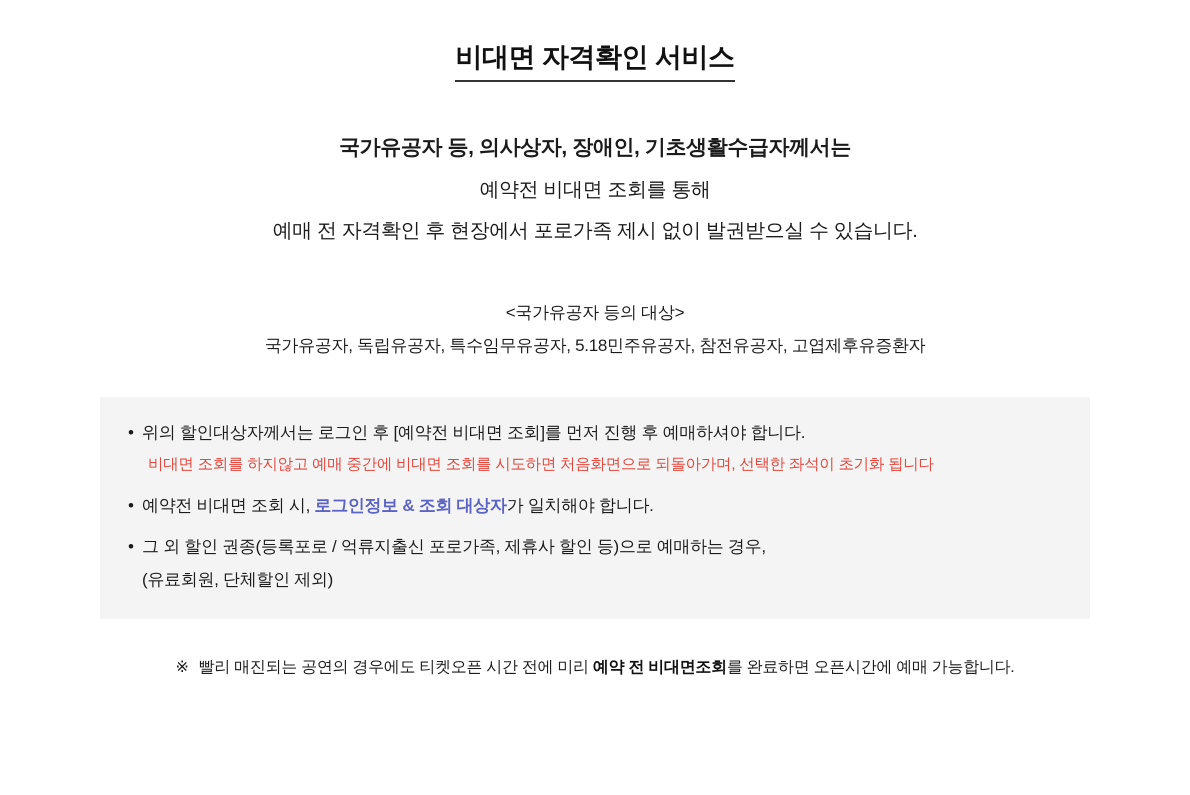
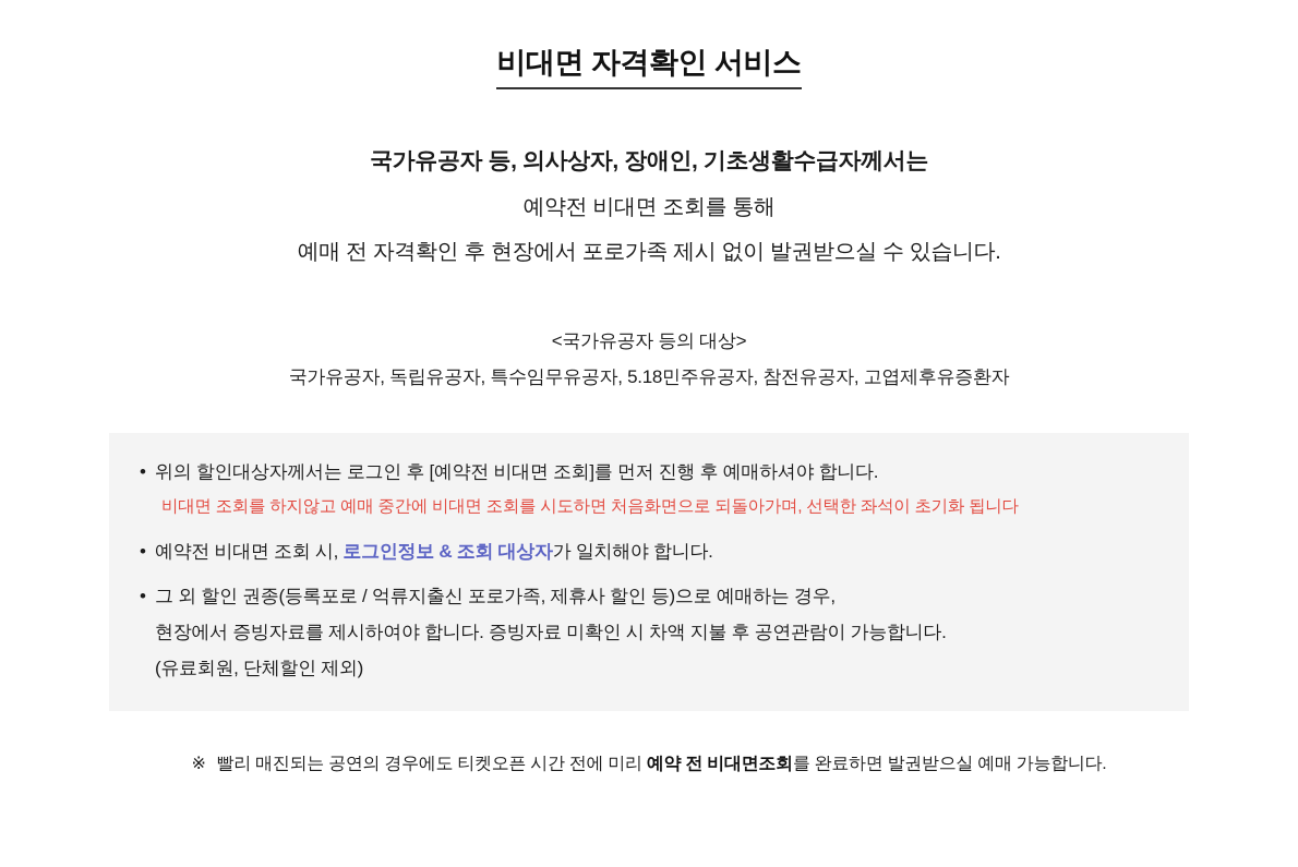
  비대면 자격확인 서비스
  국가유공자 등, 의사상자, 장애인, 기초생활수급자께서는
  예약전 비대면 조회를 통해
  예매 전 자격확인 후 현장에서 포로가족 제시 없이 발권받으실 수 있습니다.
  <국가유공자 등의 대상>
  국가유공자, 독립유공자, 특수임무유공자, 5.18민주유공자, 참전유공자, 고엽제후유증환자
  •
  위의 할인대상자께서는 로그인 후 [예약전 비대면 조회]를 먼저 진행 후 예매하셔야 합니다.
  비대면 조회를 하지않고 예매 중간에 비대면 조회를 시도하면 처음화면으로 되돌아가며, 선택한 좌석이 초기화 됩니다
  •
  예약전 비대면 조회 시, 로그인정보 & 조회 대상자가 일치해야 합니다.
  •
  그 외 할인 권종(등록포로 / 억류지출신 포로가족, 제휴사 할인 등)으로 예매하는 경우,
+ 현장에서 증빙자료를 제시하여야 합니다. 증빙자료 미확인 시 차액 지불 후 공연관람이 가능합니다.
  (유료회원, 단체할인 제외)
- ※ 빨리 매진되는 공연의 경우에도 티켓오픈 시간 전에 미리 예약 전 비대면조회를 완료하면 오픈시간에 예매 가능합니다.
+ ※ 빨리 매진되는 공연의 경우에도 티켓오픈 시간 전에 미리 예약 전 비대면조회를 완료하면 발권받으실 예매 가능합니다.
